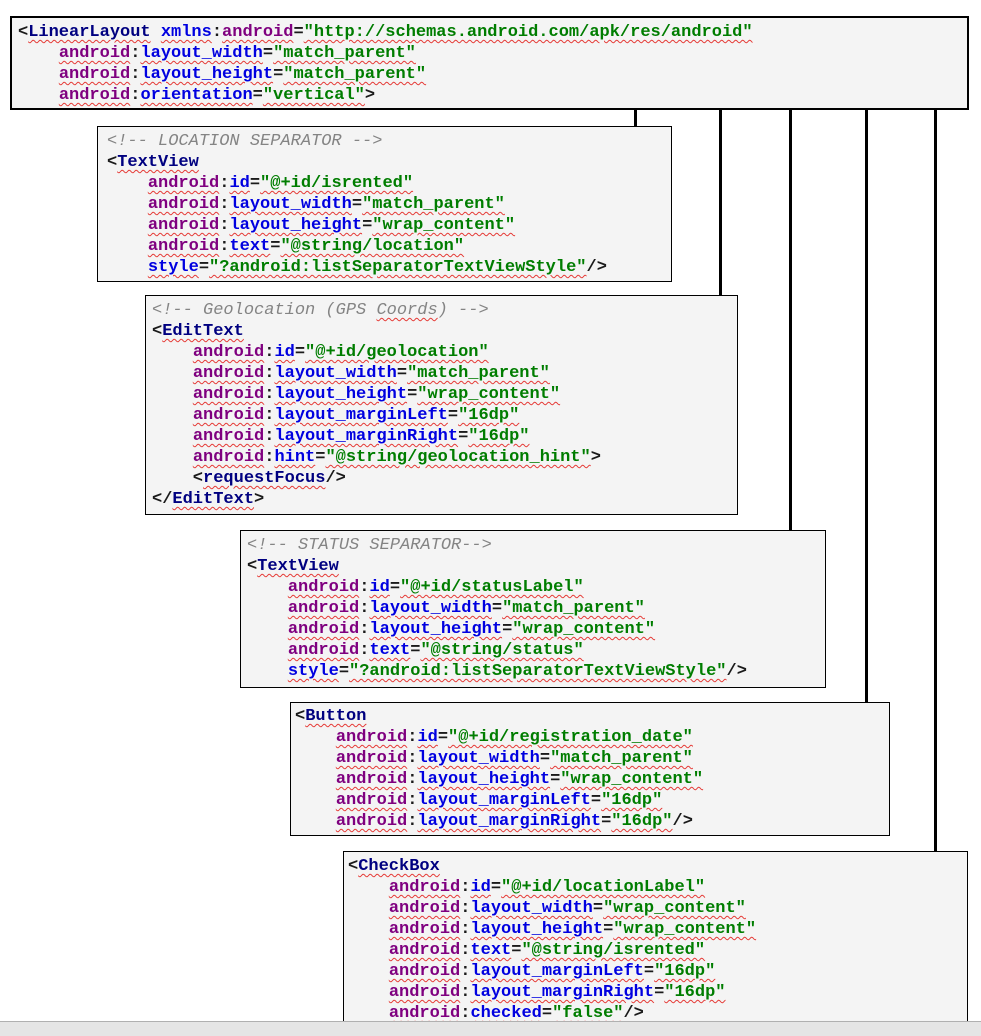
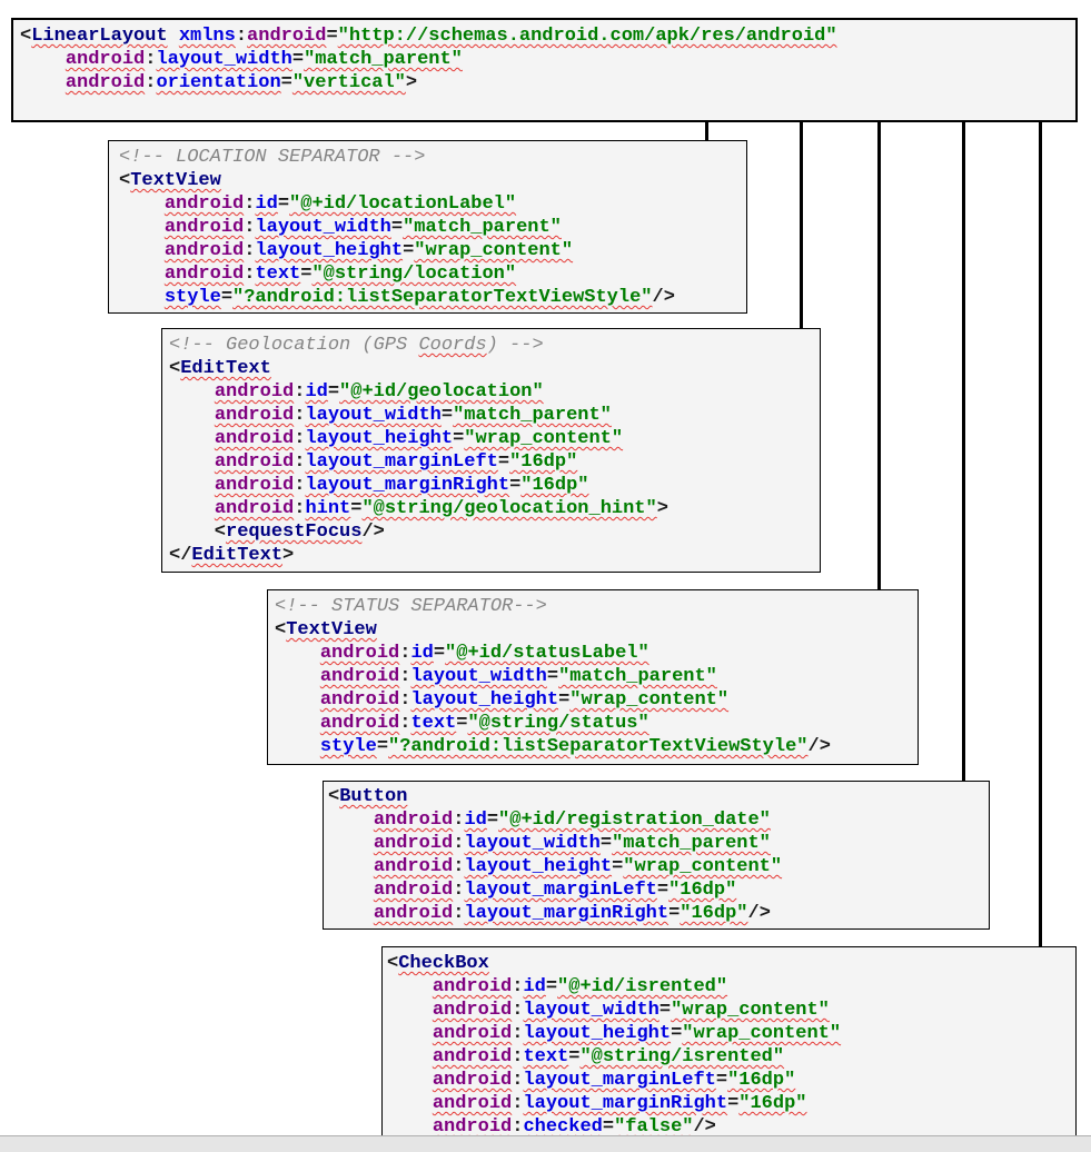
  <LinearLayout xmlns:android="http://schemas.android.com/apk/res/android"
  android:layout_width="match_parent"
- android:layout_height="match_parent"
  android:orientation="vertical">
  <!-- LOCATION SEPARATOR -->
  <TextView
- android:id="@+id/isrented"
+ android:id="@+id/locationLabel"
  android:layout_width="match_parent"
  android:layout_height="wrap_content"
  android:text="@string/location"
  style="?android:listSeparatorTextViewStyle"/>
  <!-- Geolocation (GPS Coords) -->
  <EditText
  android:id="@+id/geolocation"
  android:layout_width="match_parent"
  android:layout_height="wrap_content"
  android:layout_marginLeft="16dp"
  android:layout_marginRight="16dp"
  android:hint="@string/geolocation_hint">
  <requestFocus/>
  </EditText>
  <!-- STATUS SEPARATOR-->
  <TextView
  android:id="@+id/statusLabel"
  android:layout_width="match_parent"
  android:layout_height="wrap_content"
  android:text="@string/status"
  style="?android:listSeparatorTextViewStyle"/>
  <Button
  android:id="@+id/registration_date"
  android:layout_width="match_parent"
  android:layout_height="wrap_content"
  android:layout_marginLeft="16dp"
  android:layout_marginRight="16dp"/>
  <CheckBox
- android:id="@+id/locationLabel"
+ android:id="@+id/isrented"
  android:layout_width="wrap_content"
  android:layout_height="wrap_content"
  android:text="@string/isrented"
  android:layout_marginLeft="16dp"
  android:layout_marginRight="16dp"
  android:checked="false"/>
